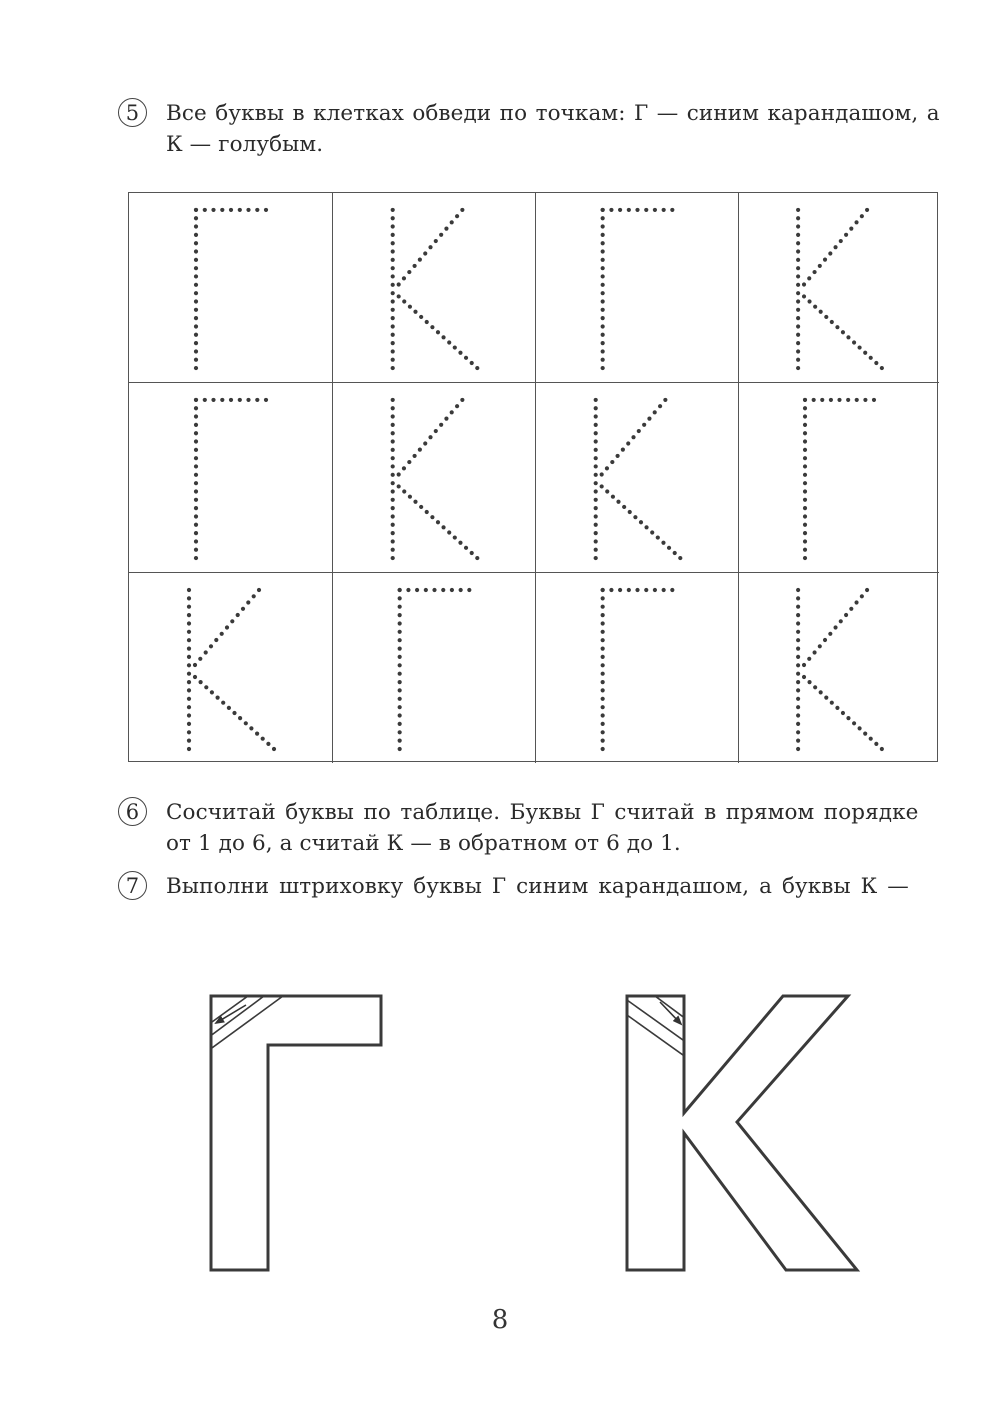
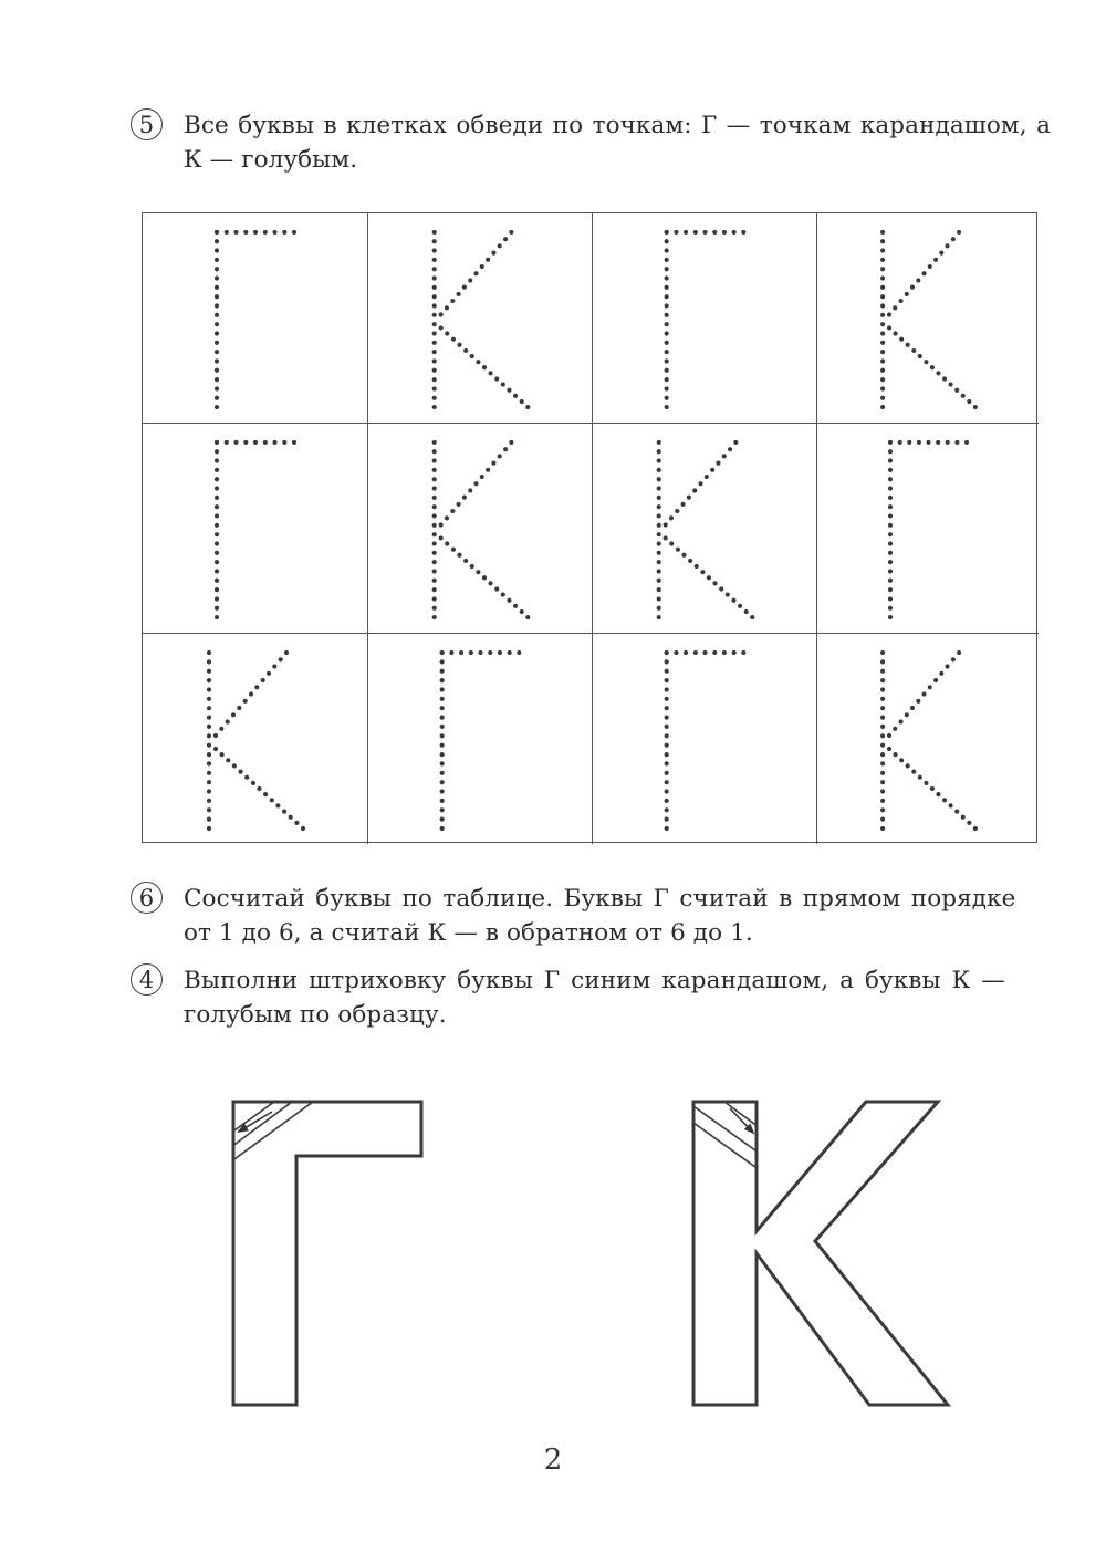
  5
- Все буквы в клетках обведи по точкам: Г — синим карандашом, а
+ Все буквы в клетках обведи по точкам: Г — точкам карандашом, а
  К — голубым.
  6
  Сосчитай буквы по таблице. Буквы Г считай в прямом порядке
  от 1 до 6, а считай К — в обратном от 6 до 1.
- 7
+ 4
  Выполни штриховку буквы Г синим карандашом, а буквы К —
+ голубым по образцу.
- 8
+ 2
